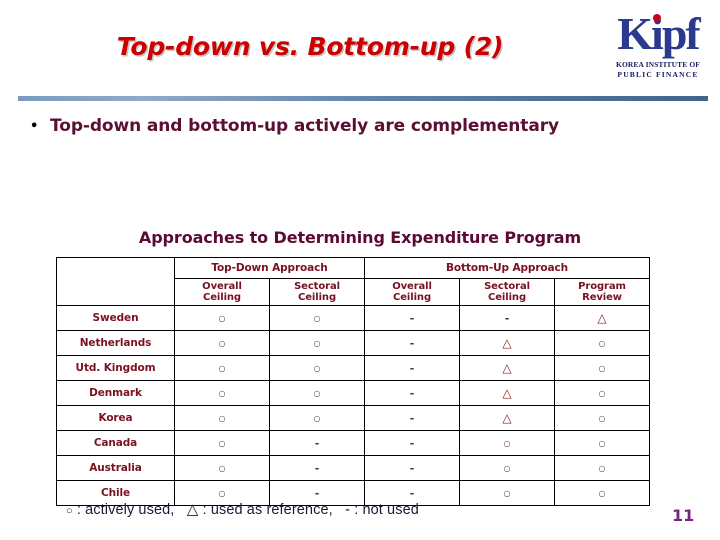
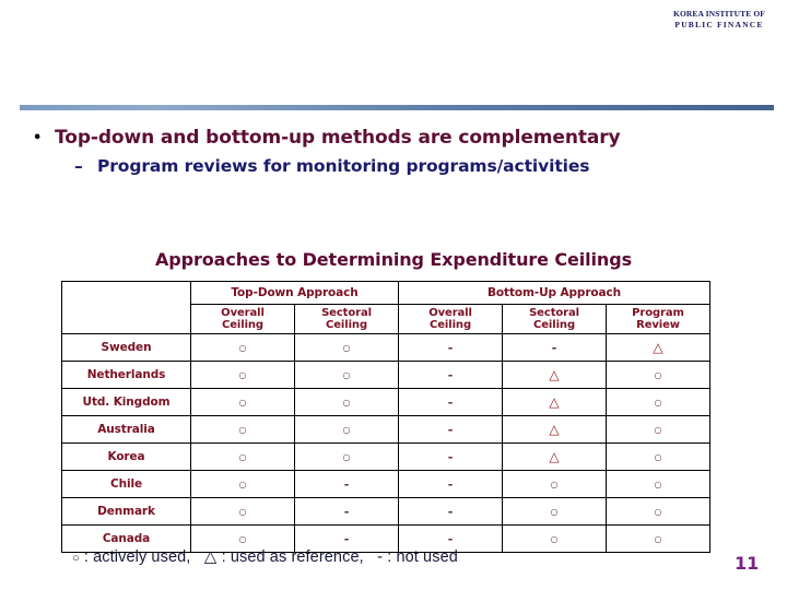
- Top-down vs. Bottom-up (2)
- Kipf
  KOREA INSTITUTE OF
  PUBLIC FINANCE
- • Top-down and bottom-up actively are complementary
+ • Top-down and bottom-up methods are complementary
+ – Program reviews for monitoring programs/activities
- Approaches to Determining Expenditure Program
+ Approaches to Determining Expenditure Ceilings
  	Top-Down Approach	Bottom-Up Approach
  Overall Ceiling	Sectoral Ceiling	Overall Ceiling	Sectoral Ceiling	Program Review
  Sweden	○	○	-	-	△
  Netherlands	○	○	-	△	○
  Utd. Kingdom	○	○	-	△	○
- Denmark	○	○	-	△	○
+ Australia	○	○	-	△	○
  Korea	○	○	-	△	○
- Canada	○	-	-	○	○
+ Chile	○	-	-	○	○
- Australia	○	-	-	○	○
+ Denmark	○	-	-	○	○
- Chile	○	-	-	○	○
+ Canada	○	-	-	○	○
  ○ : actively used, △ : used as reference, - : not used
  11
